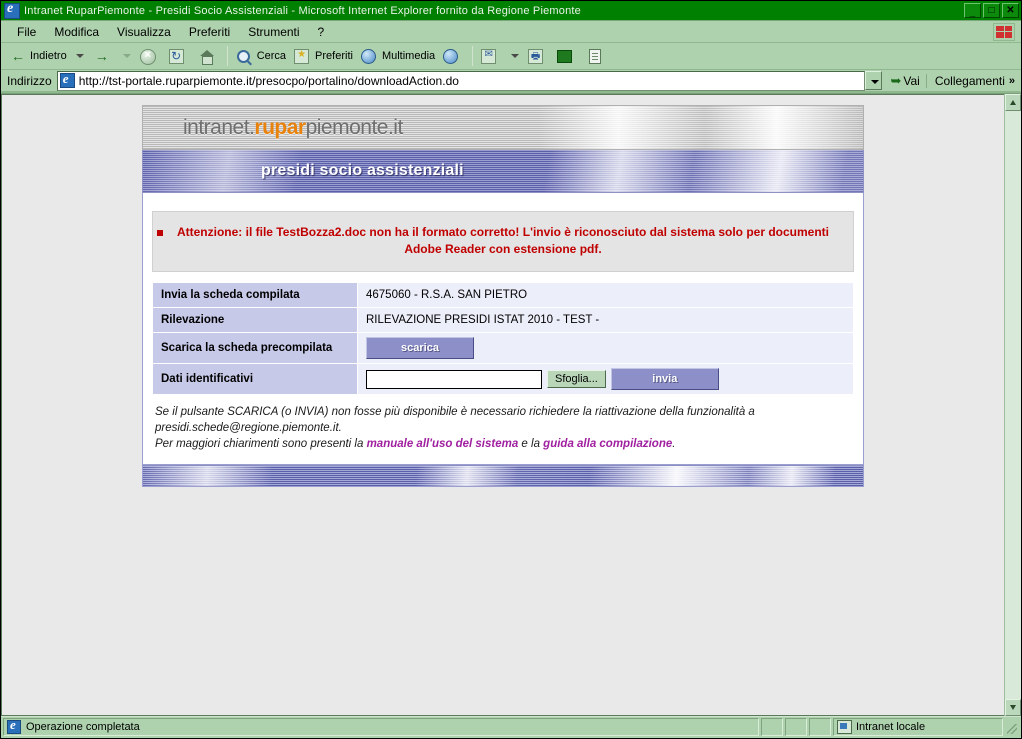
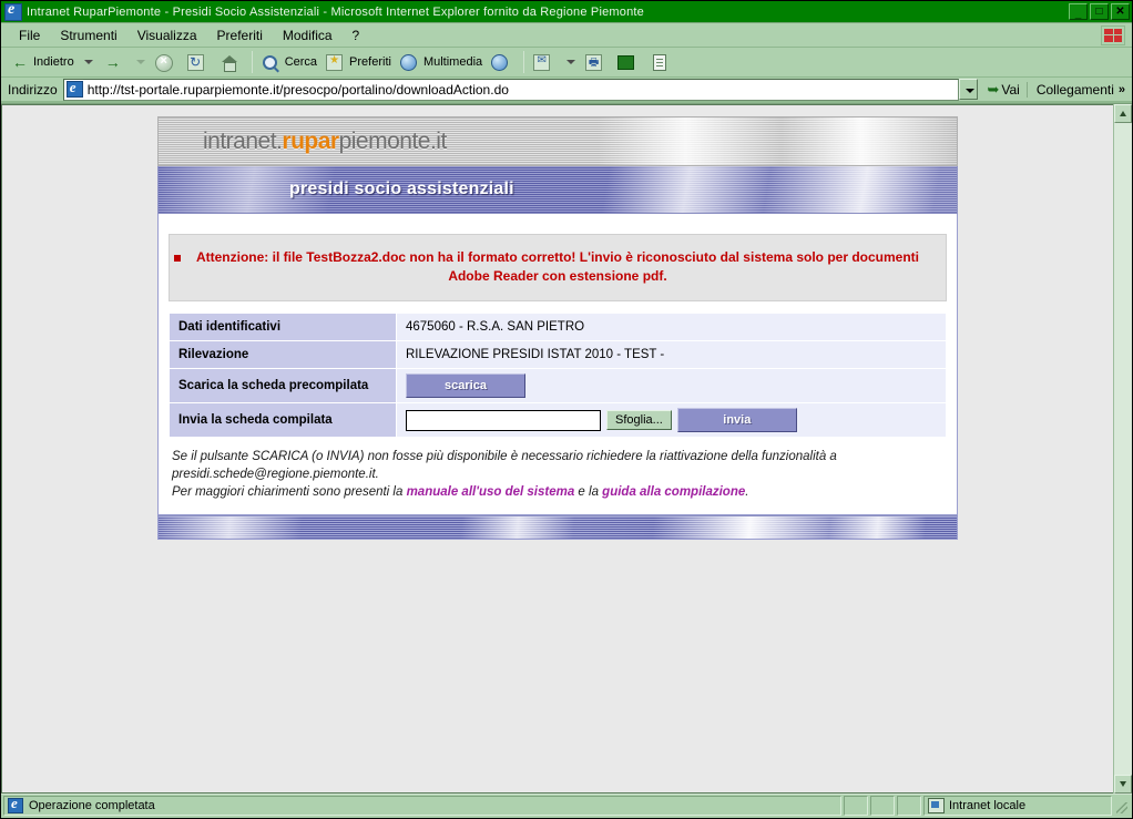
  Intranet RuparPiemonte - Presidi Socio Assistenziali - Microsoft Internet Explorer fornito da Regione Piemonte
  _
  □
  ✕
  File
- Modifica
+ Strumenti
  Visualizza
  Preferiti
- Strumenti
+ Modifica
  ?
  ←
  Indietro
  →
  Cerca
  Preferiti
  Multimedia
  Indirizzo
  http://tst-portale.ruparpiemonte.it/presocpo/portalino/downloadAction.do
  ➥
  Vai
  Collegamenti
  »
  intranet.ruparpiemonte.it
  presidi socio assistenziali
  Attenzione: il file TestBozza2.doc non ha il formato corretto! L'invio è riconosciuto dal sistema solo per documenti Adobe Reader con estensione pdf.
- Invia la scheda compilata	4675060 - R.S.A. SAN PIETRO
+ Dati identificativi	4675060 - R.S.A. SAN PIETRO
  Rilevazione	RILEVAZIONE PRESIDI ISTAT 2010 - TEST -
  Scarica la scheda precompilata	scarica
- Dati identificativi	Sfoglia... invia
+ Invia la scheda compilata	Sfoglia... invia
  Se il pulsante SCARICA (o INVIA) non fosse più disponibile è necessario richiedere la riattivazione della funzionalità a
  presidi.schede@regione.piemonte.it.
  Per maggiori chiarimenti sono presenti la manuale all'uso del sistema e la guida alla compilazione.
  Operazione completata
  Intranet locale
